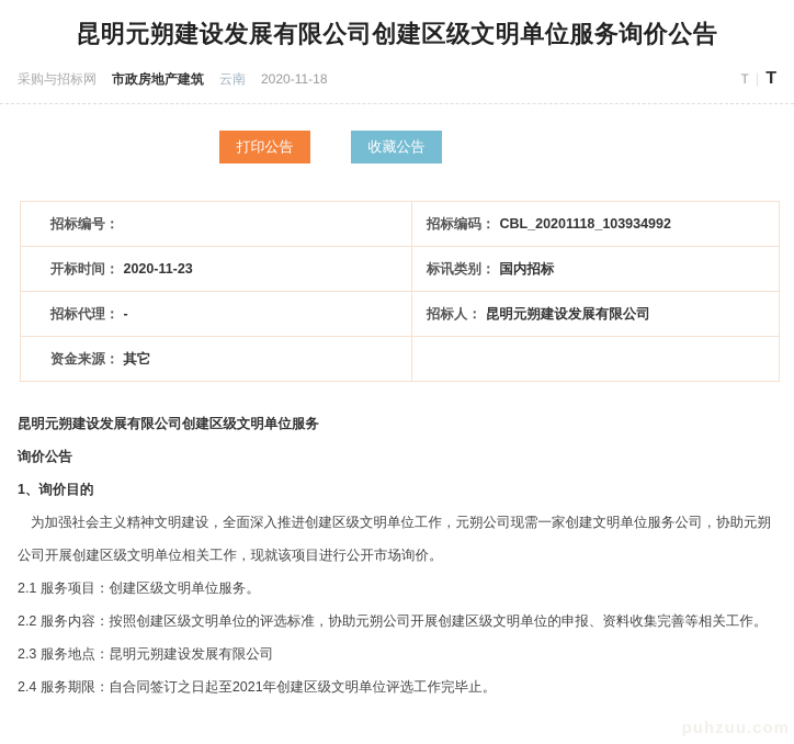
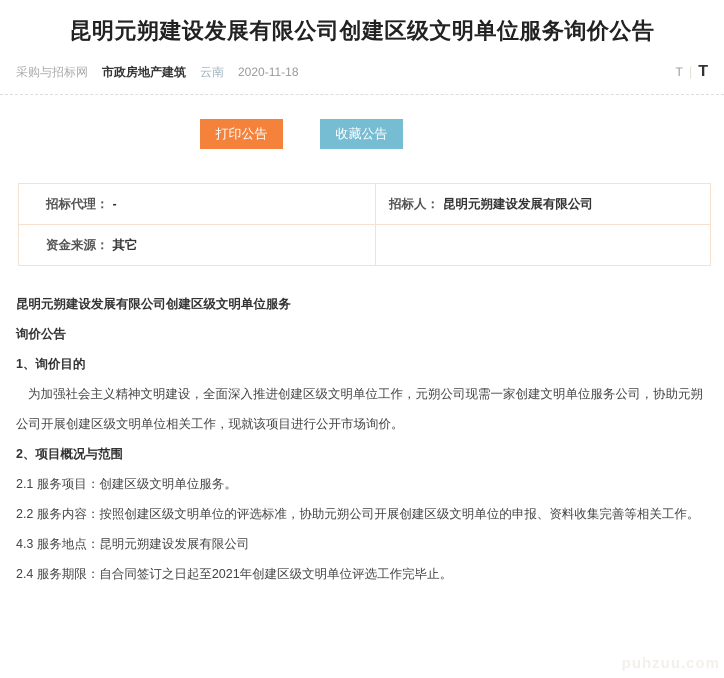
  昆明元朔建设发展有限公司创建区级文明单位服务询价公告
  采购与招标网
  市政房地产建筑
  云南
  2020-11-18
  T
  |
  T
  打印公告
  收藏公告
- 招标编号：	招标编码： CBL_20201118_103934992
- 开标时间： 2020-11-23	标讯类别： 国内招标
  招标代理： -	招标人： 昆明元朔建设发展有限公司
  资金来源： 其它
  昆明元朔建设发展有限公司创建区级文明单位服务
  询价公告
  1、询价目的
  为加强社会主义精神文明建设，全面深入推进创建区级文明单位工作，元朔公司现需一家创建文明单位服务公司，协助元朔公司开展创建区级文明单位相关工作，现就该项目进行公开市场询价。
+ 2、项目概况与范围
  2.1 服务项目：创建区级文明单位服务。
  2.2 服务内容：按照创建区级文明单位的评选标准，协助元朔公司开展创建区级文明单位的申报、资料收集完善等相关工作。
- 2.3 服务地点：昆明元朔建设发展有限公司
+ 4.3 服务地点：昆明元朔建设发展有限公司
  2.4 服务期限：自合同签订之日起至2021年创建区级文明单位评选工作完毕止。
